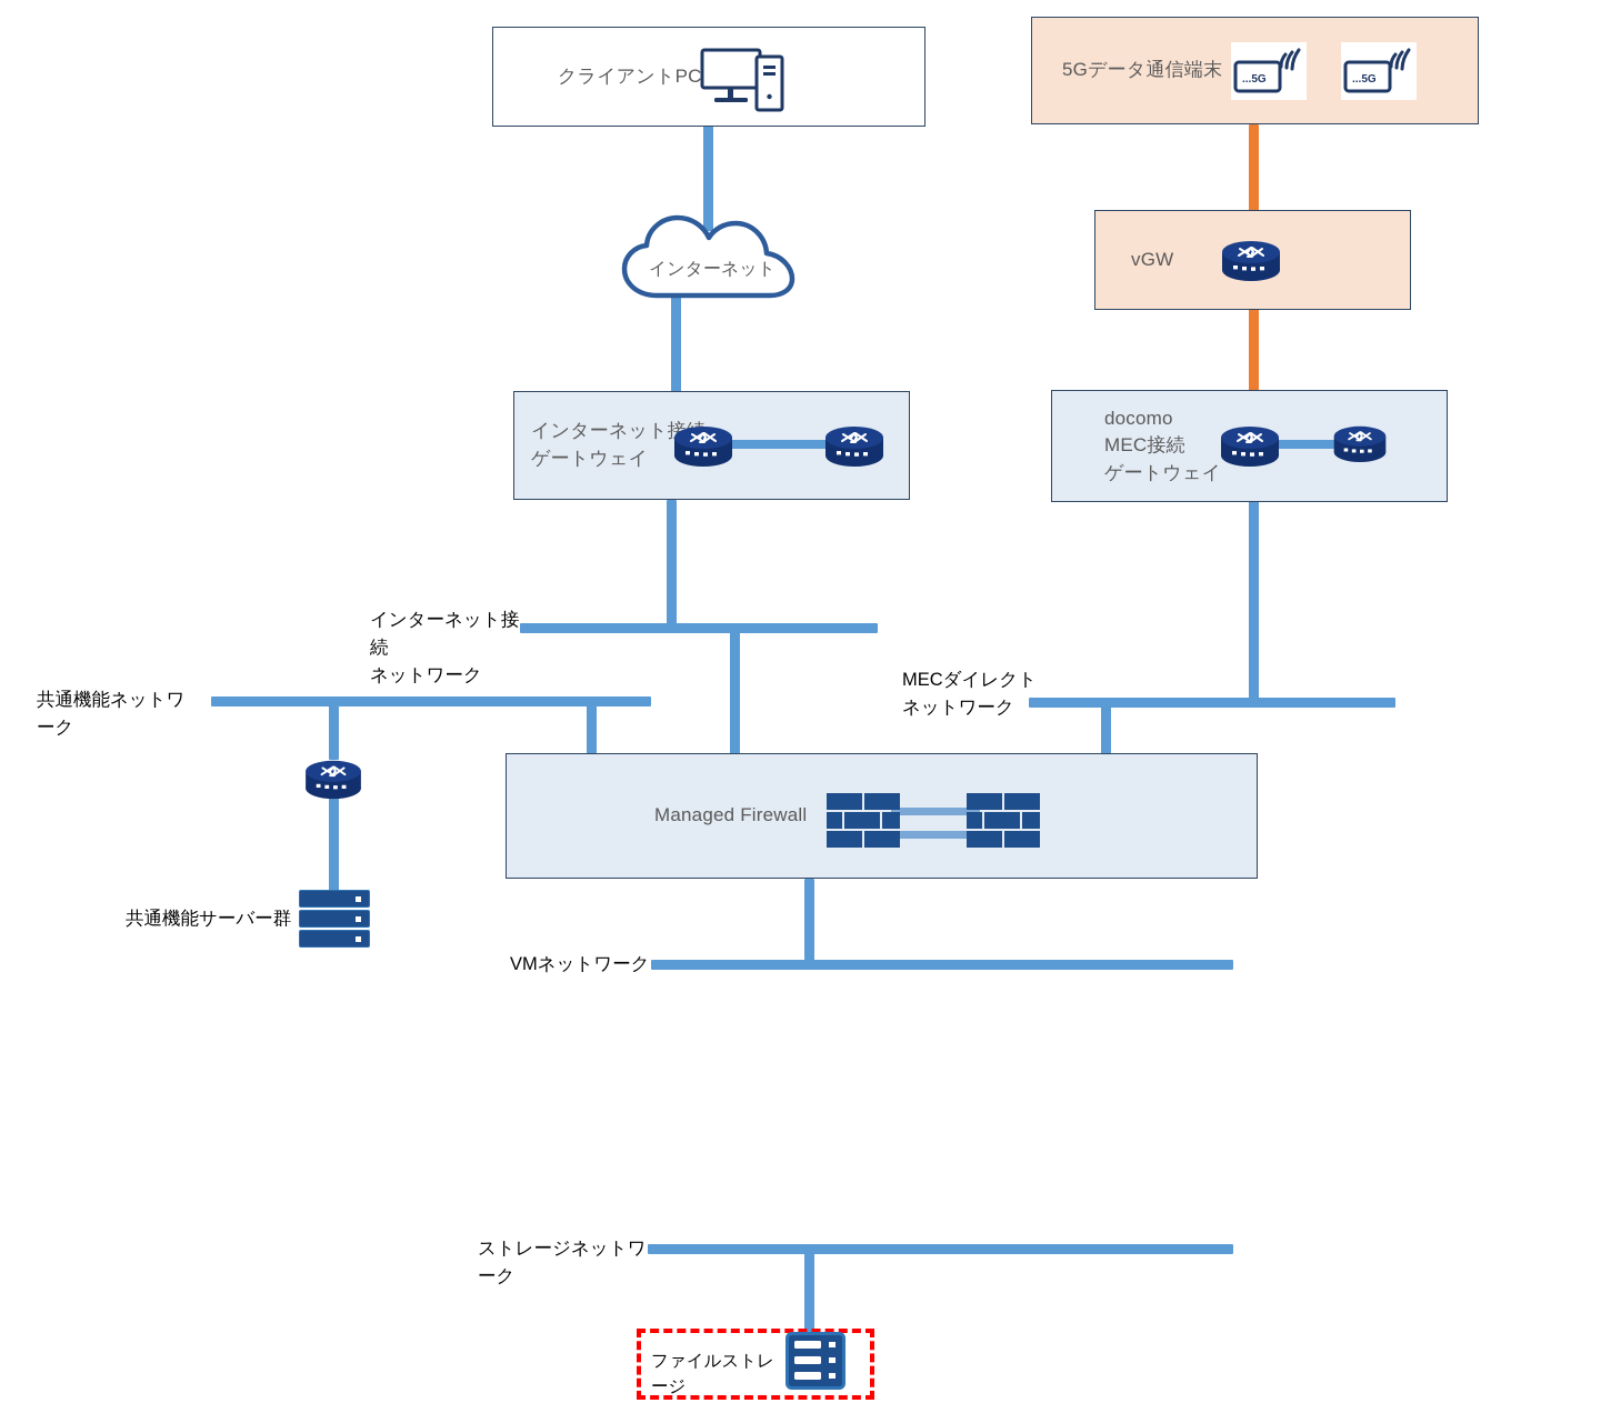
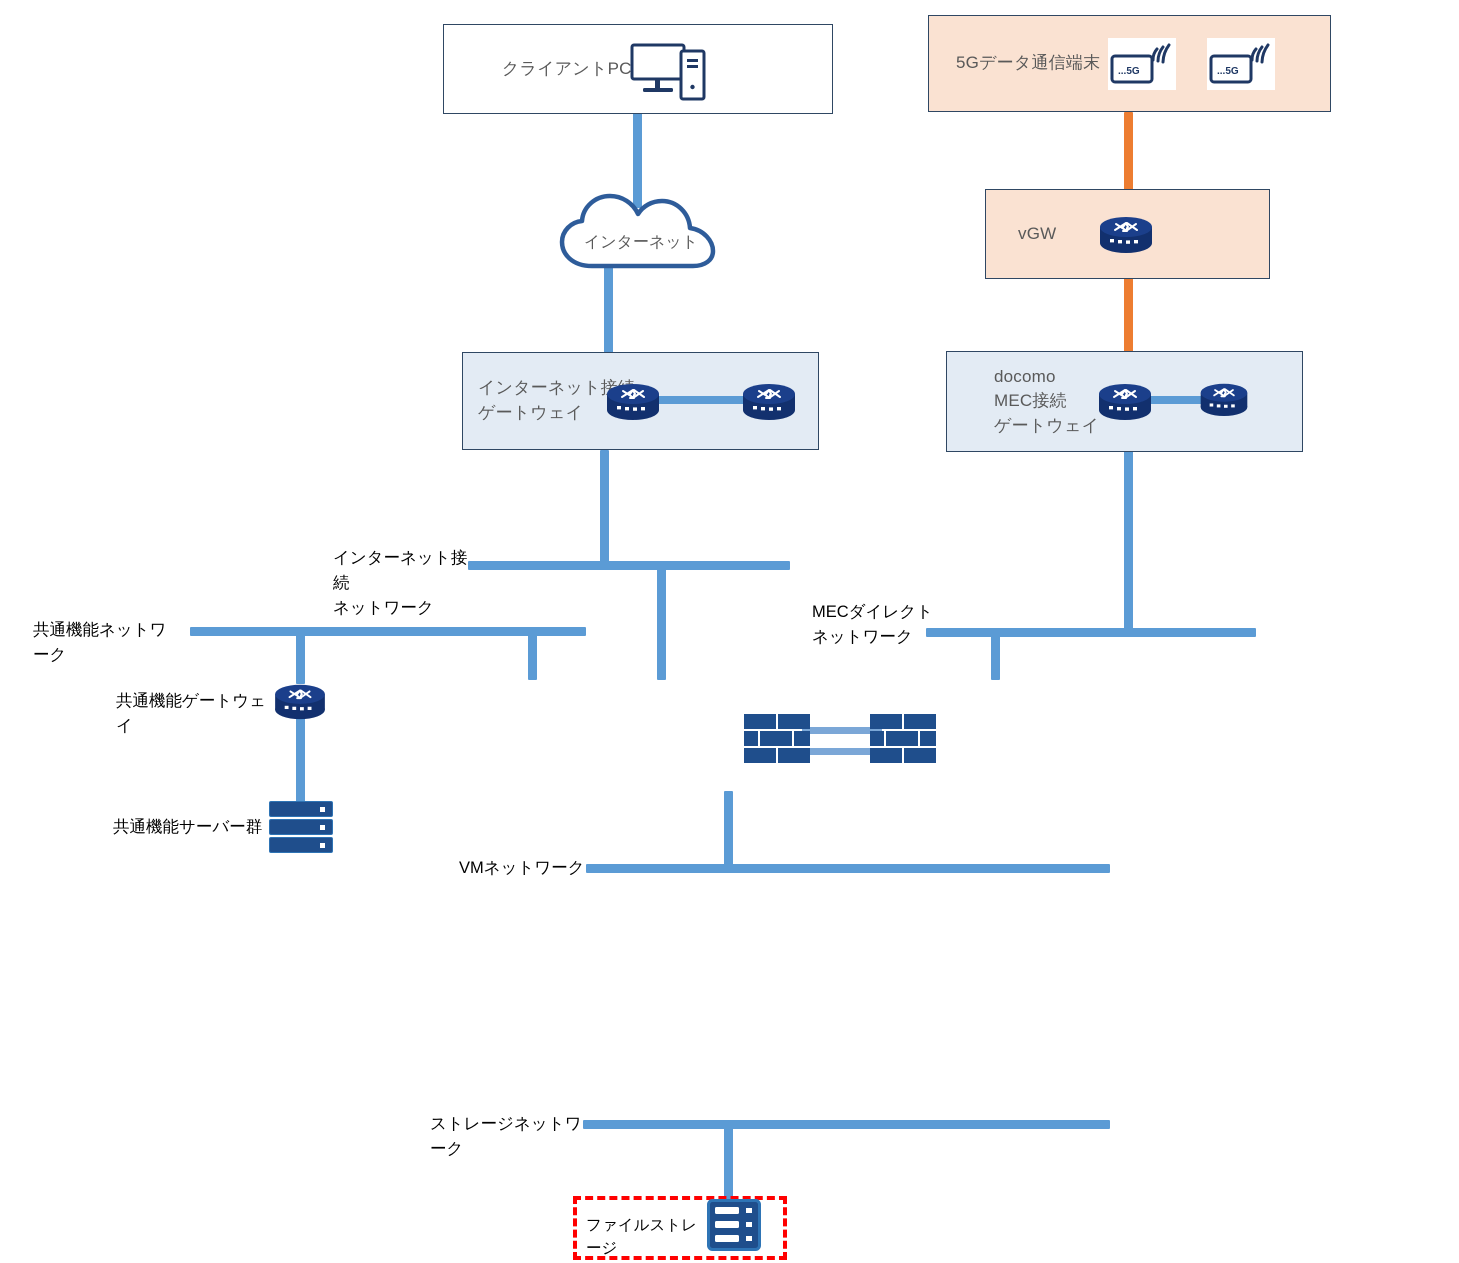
  クライアントPC
  5Gデータ通信端末
  ...5G
  ...5G
  インターネット
  vGW
  インターネット接
  ゲートウェイ
  docomo
  MEC接続
  ゲートウェイ
  インターネット接続
  ネットワーク
  共通機能ネットワーク
  MECダイレクト
  ネットワーク
  VMネットワーク
  ストレージネットワーク
+ 共通機能ゲートウェイ
  共通機能サーバー群
- Managed Firewall
  ファイルストレージ
